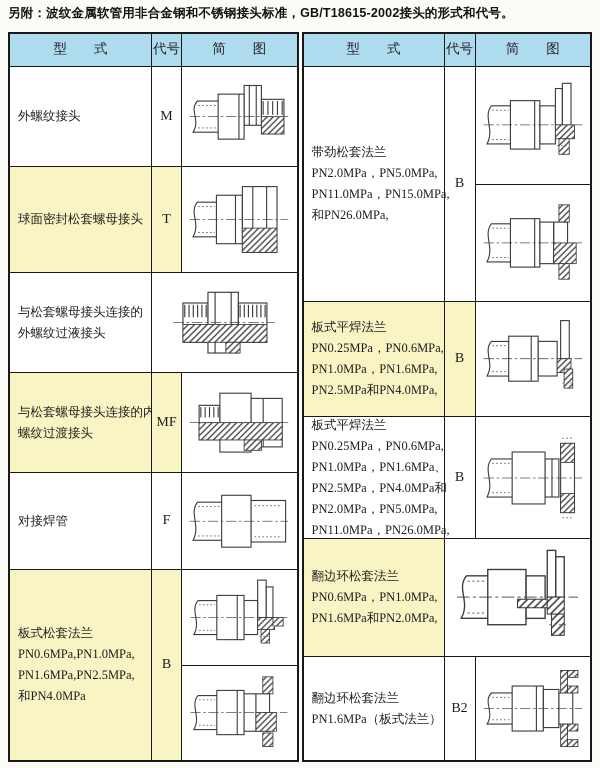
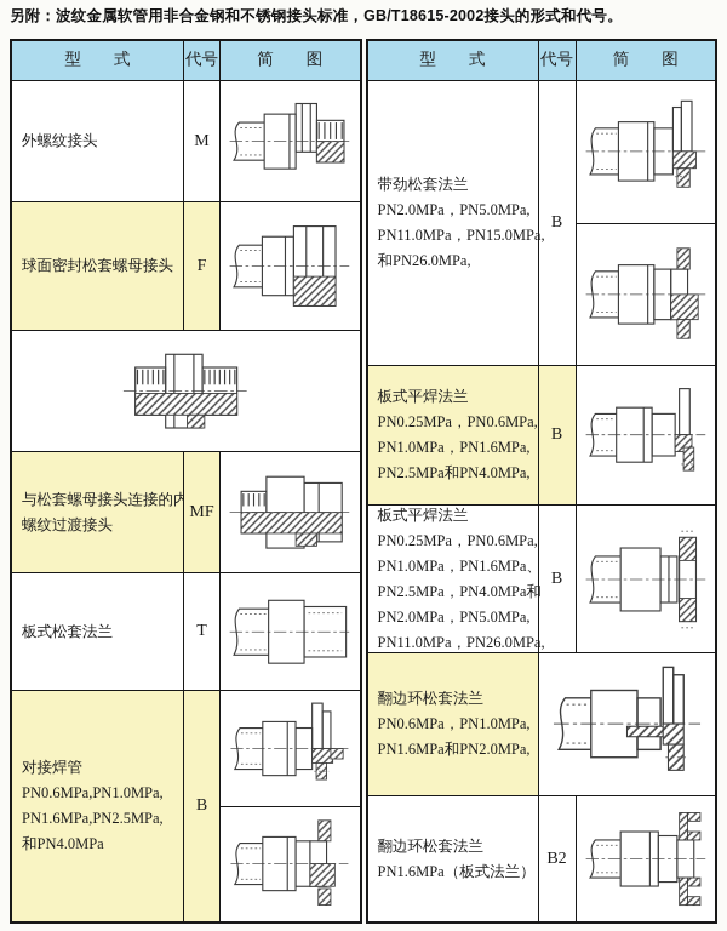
  另附：波纹金属软管用非合金钢和不锈钢接头标准，GB/T18615-2002接头的形式和代号。
  型 式
  代号
  简 图
  外螺纹接头
  M
  球面密封松套螺母接头
- T
+ F
- 与松套螺母接头连接的
- 外螺纹过液接头
  与松套螺母接头连接的内
  螺纹过渡接头
  MF
- 对接焊管
+ 板式松套法兰
- F
+ T
- 板式松套法兰
+ 对接焊管
  PN0.6MPa,PN1.0MPa,
  PN1.6MPa,PN2.5MPa,
  和PN4.0MPa
  B
  型 式
  代号
  简 图
  带劲松套法兰
  PN2.0MPa，PN5.0MPa,
  PN11.0MPa，PN15.0MP
  和PN26.0MPa,
  B
  板式平焊法兰
  PN0.25MPa，PN0.6MPa,
  PN1.0MPa，PN1.6MPa,
  PN2.5MPa和PN4.0MPa,
  B
  板式平焊法兰
  PN0.25MPa，PN0.6MPa,
  PN1.0MPa，PN1.6MPa、
  PN2.5MPa，PN4.0MPa和
  PN2.0MPa，PN5.0MPa,
  PN11.0MPa，PN26.0MP
  B
  翻边环松套法兰
  PN0.6MPa，PN1.0MPa,
  PN1.6MPa和PN2.0MPa,
  翻边环松套法兰
  PN1.6MPa（板式法兰）
  B2
